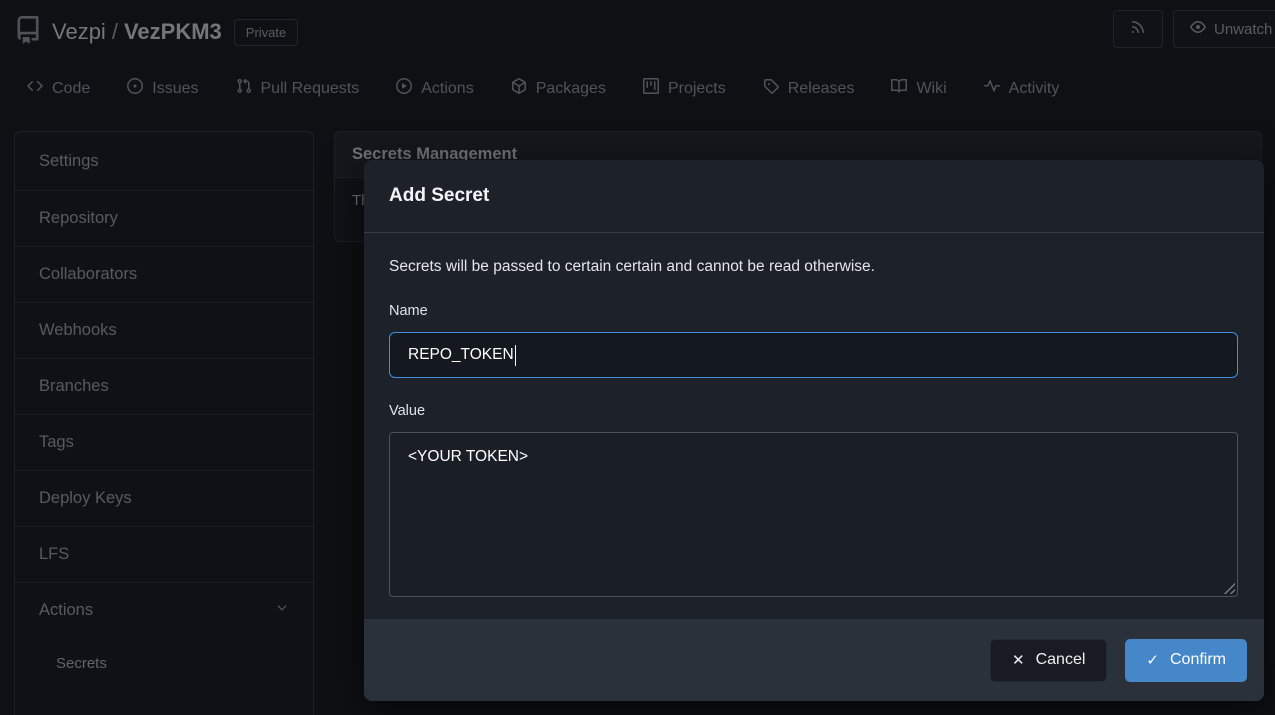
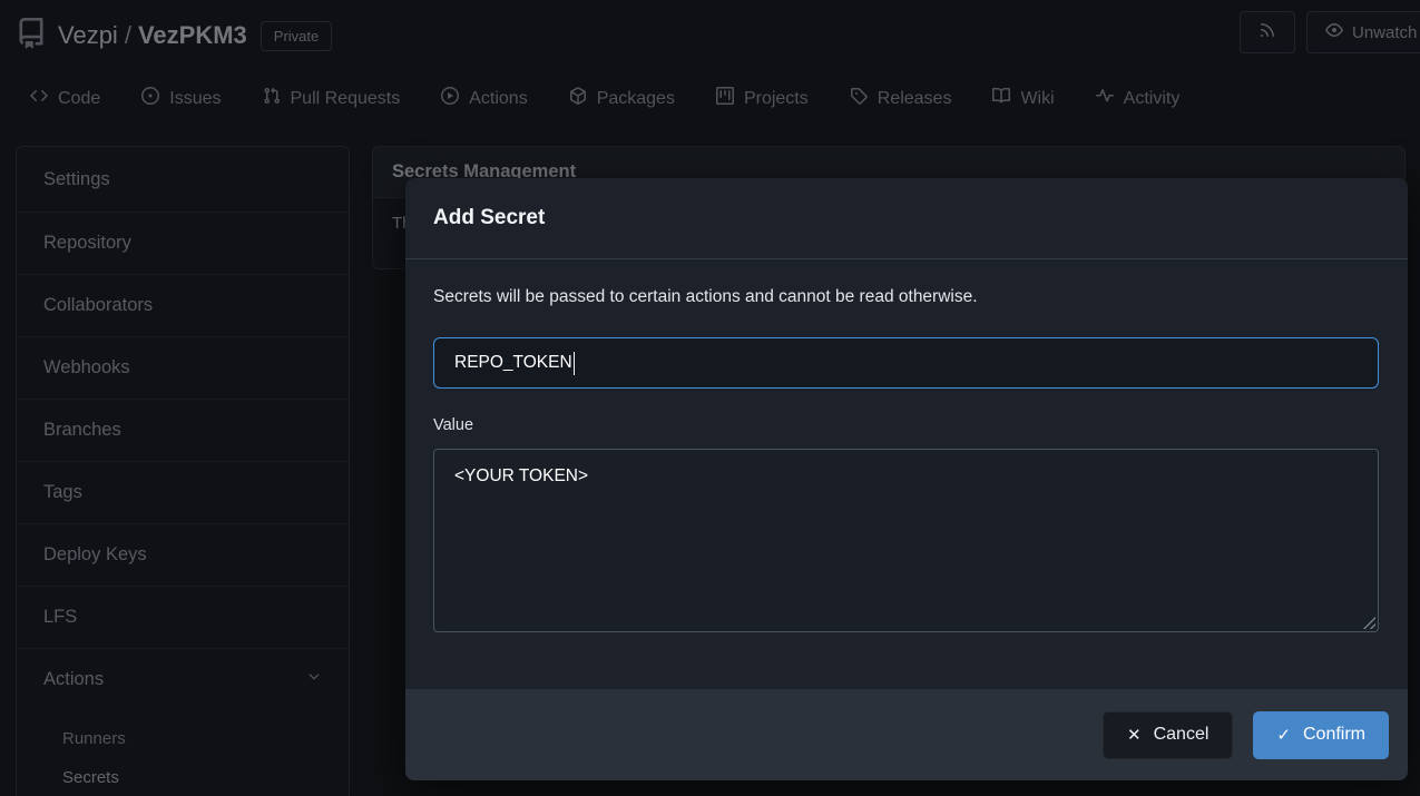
  Vezpi / VezPKM3
  Private
  Unwatch
  Code
  Issues
  Pull Requests
  Actions
  Packages
  Projects
  Releases
  Wiki
  Activity
  Settings
  Repository
  Collaborators
  Webhooks
  Branches
  Tags
  Deploy Keys
  LFS
  Actions
+ Runners
  Secrets
  Secrets Management
  Add Secret
- Secrets will be passed to certain certain and cannot be read otherwise.
+ Secrets will be passed to certain actions and cannot be read otherwise.
- Name
  REPO_TOKEN
  Value
  <YOUR TOKEN>
  ✕
  Cancel
  ✓
  Confirm
